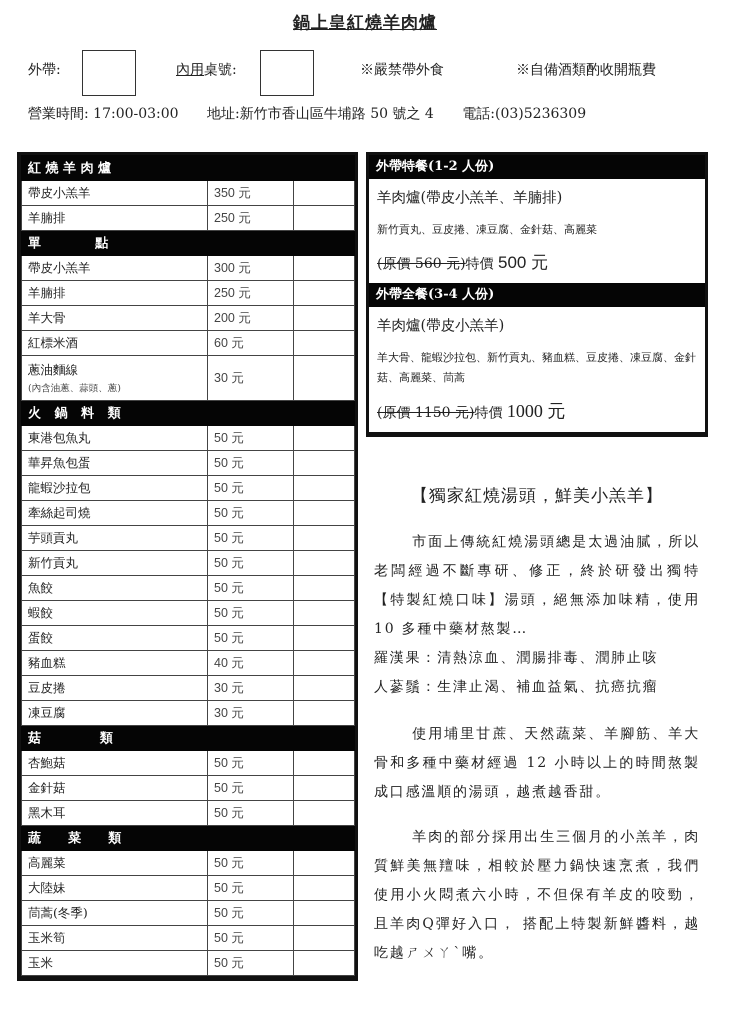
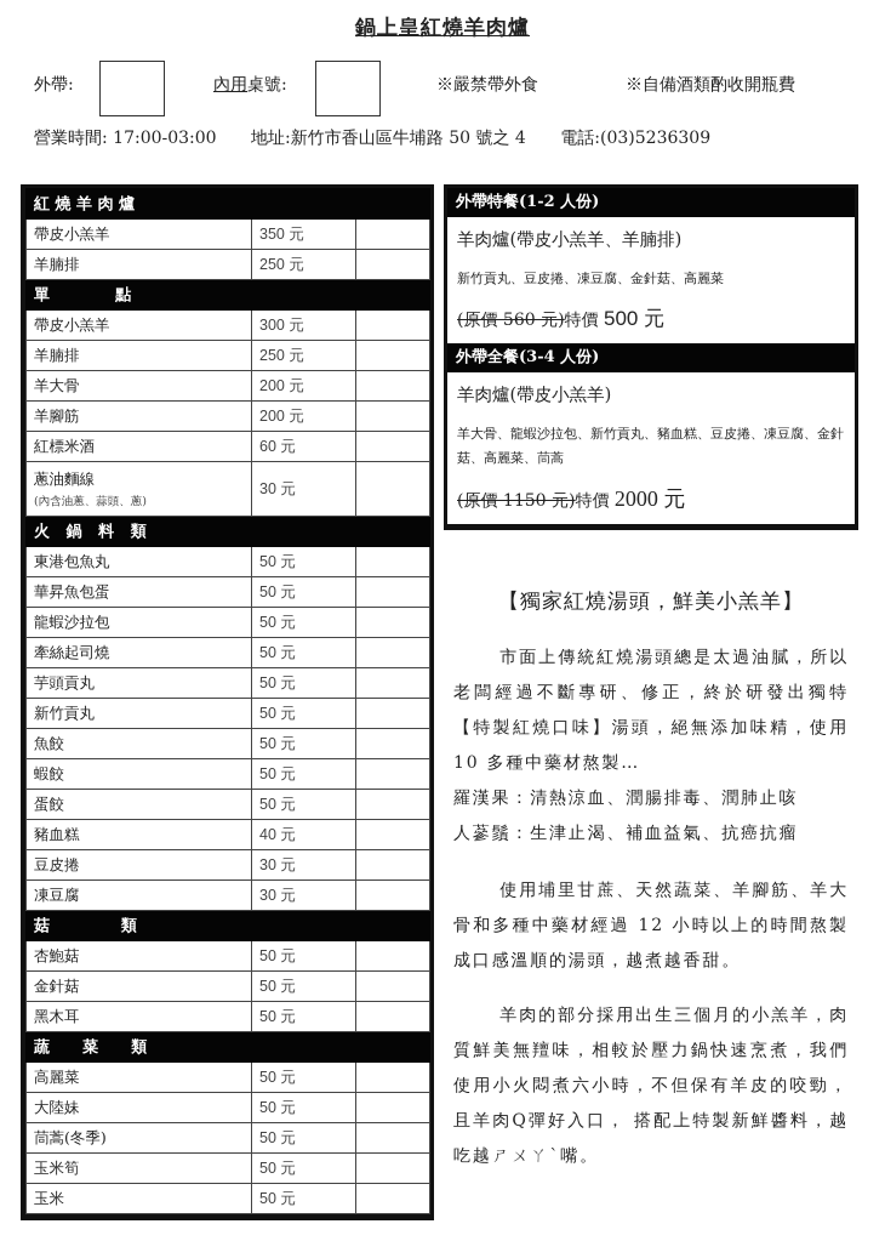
  鍋上皇紅燒羊肉爐
  外帶:
  內用桌號:
  ※嚴禁帶外食
  ※自備酒類酌收開瓶費
  營業時間: 17:00-03:00 地址:新竹市香山區牛埔路 50 號之 4 電話:(03)5236309
  紅 燒 羊 肉 爐
  帶皮小羔羊	350 元
  羊腩排	250 元
  單 點
  帶皮小羔羊	300 元
  羊腩排	250 元
  羊大骨	200 元
+ 羊腳筋	200 元
  紅標米酒	60 元
  蔥油麵線(內含油蔥、蒜頭、蔥)	30 元
  火 鍋 料 類
  東港包魚丸	50 元
  華昇魚包蛋	50 元
  龍蝦沙拉包	50 元
  牽絲起司燒	50 元
  芋頭貢丸	50 元
  新竹貢丸	50 元
  魚餃	50 元
  蝦餃	50 元
  蛋餃	50 元
  豬血糕	40 元
  豆皮捲	30 元
  凍豆腐	30 元
  菇 類
  杏鮑菇	50 元
  金針菇	50 元
  黑木耳	50 元
  蔬 菜 類
  高麗菜	50 元
  大陸妹	50 元
  茼蒿(冬季)	50 元
  玉米筍	50 元
  玉米	50 元
  外帶特餐(1-2 人份)
  羊肉爐(帶皮小羔羊、羊腩排)
  新竹貢丸、豆皮捲、凍豆腐、金針菇、高麗菜
  (原價 560 元)特價 500 元
  外帶全餐(3-4 人份)
  羊肉爐(帶皮小羔羊)
  羊大骨、龍蝦沙拉包、新竹貢丸、豬血糕、豆皮捲、凍豆腐、金針菇、高麗菜、茼蒿
- (原價 1150 元)特價 1000 元
+ (原價 1150 元)特價 2000 元
  【獨家紅燒湯頭，鮮美小羔羊】
  市面上傳統紅燒湯頭總是太過油膩，所以老闆經過不斷專研、修正，終於研發出獨特【特製紅燒口味】湯頭，絕無添加味精，使用 10 多種中藥材熬製…
  羅漢果：清熱涼血、潤腸排毒、潤肺止咳
  人蔘鬚：生津止渴、補血益氣、抗癌抗瘤
  使用埔里甘蔗、天然蔬菜、羊腳筋、羊大骨和多種中藥材經過 12 小時以上的時間熬製成口感溫順的湯頭，越煮越香甜。
  羊肉的部分採用出生三個月的小羔羊，肉質鮮美無羶味，相較於壓力鍋快速烹煮，我們使用小火悶煮六小時，不但保有羊皮的咬勁，且羊肉Q彈好入口， 搭配上特製新鮮醬料，越吃越ㄕㄨㄚˋ嘴。
